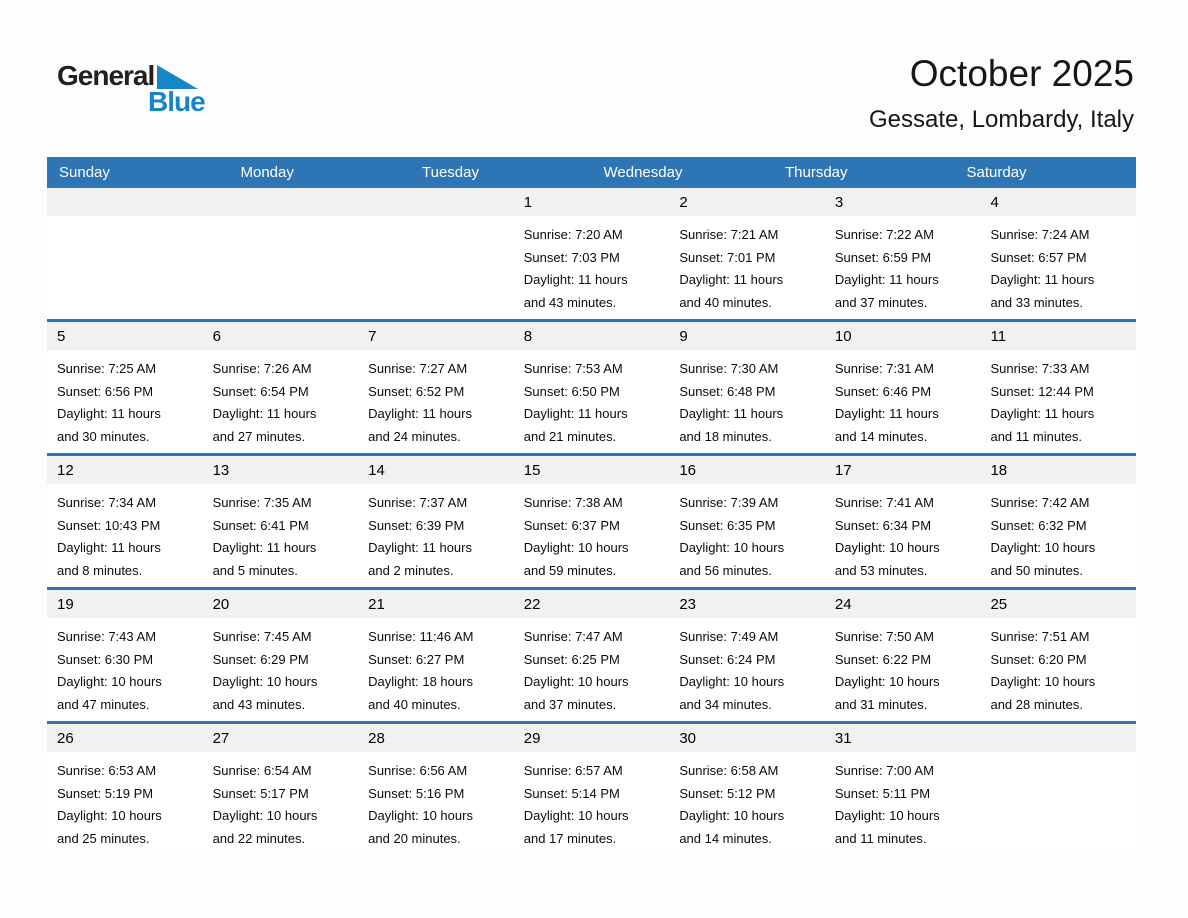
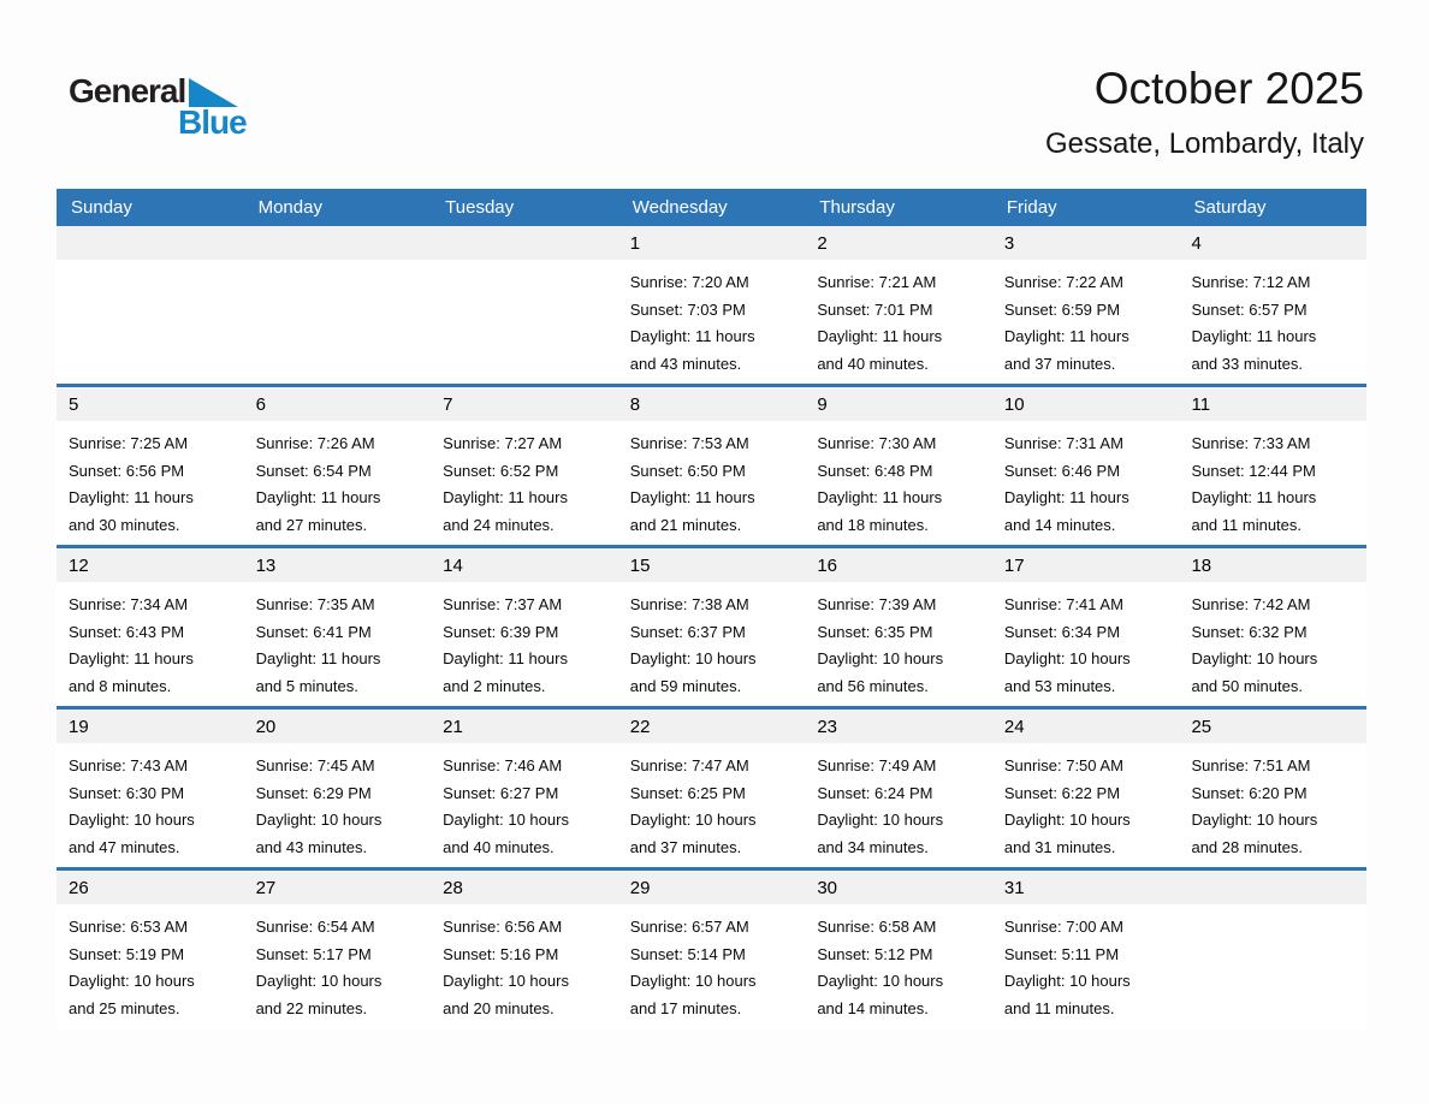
  General
  Blue
  October 2025
  Gessate, Lombardy, Italy
  Sunday
  Monday
  Tuesday
  Wednesday
  Thursday
+ Friday
  Saturday
  1
  Sunrise: 7:20 AM
  Sunset: 7:03 PM
  Daylight: 11 hours and 43 minutes.
  2
  Sunrise: 7:21 AM
  Sunset: 7:01 PM
  Daylight: 11 hours and 40 minutes.
  3
  Sunrise: 7:22 AM
  Sunset: 6:59 PM
  Daylight: 11 hours and 37 minutes.
  4
- Sunrise: 7:24 AM
+ Sunrise: 7:12 AM
  Sunset: 6:57 PM
  Daylight: 11 hours and 33 minutes.
  5
  Sunrise: 7:25 AM
  Sunset: 6:56 PM
  Daylight: 11 hours and 30 minutes.
  6
  Sunrise: 7:26 AM
  Sunset: 6:54 PM
  Daylight: 11 hours and 27 minutes.
  7
  Sunrise: 7:27 AM
  Sunset: 6:52 PM
  Daylight: 11 hours and 24 minutes.
  8
  Sunrise: 7:53 AM
  Sunset: 6:50 PM
  Daylight: 11 hours and 21 minutes.
  9
  Sunrise: 7:30 AM
  Sunset: 6:48 PM
  Daylight: 11 hours and 18 minutes.
  10
  Sunrise: 7:31 AM
  Sunset: 6:46 PM
  Daylight: 11 hours and 14 minutes.
  11
  Sunrise: 7:33 AM
  Sunset: 12:44 PM
  Daylight: 11 hours and 11 minutes.
  12
  Sunrise: 7:34 AM
- Sunset: 10:43 PM
+ Sunset: 6:43 PM
  Daylight: 11 hours and 8 minutes.
  13
  Sunrise: 7:35 AM
  Sunset: 6:41 PM
  Daylight: 11 hours and 5 minutes.
  14
  Sunrise: 7:37 AM
  Sunset: 6:39 PM
  Daylight: 11 hours and 2 minutes.
  15
  Sunrise: 7:38 AM
  Sunset: 6:37 PM
  Daylight: 10 hours and 59 minutes.
  16
  Sunrise: 7:39 AM
  Sunset: 6:35 PM
  Daylight: 10 hours and 56 minutes.
  17
  Sunrise: 7:41 AM
  Sunset: 6:34 PM
  Daylight: 10 hours and 53 minutes.
  18
  Sunrise: 7:42 AM
  Sunset: 6:32 PM
  Daylight: 10 hours and 50 minutes.
  19
  Sunrise: 7:43 AM
  Sunset: 6:30 PM
  Daylight: 10 hours and 47 minutes.
  20
  Sunrise: 7:45 AM
  Sunset: 6:29 PM
  Daylight: 10 hours and 43 minutes.
  21
- Sunrise: 11:46 AM
+ Sunrise: 7:46 AM
  Sunset: 6:27 PM
- Daylight: 18 hours and 40 minutes.
+ Daylight: 10 hours and 40 minutes.
  22
  Sunrise: 7:47 AM
  Sunset: 6:25 PM
  Daylight: 10 hours and 37 minutes.
  23
  Sunrise: 7:49 AM
  Sunset: 6:24 PM
  Daylight: 10 hours and 34 minutes.
  24
  Sunrise: 7:50 AM
  Sunset: 6:22 PM
  Daylight: 10 hours and 31 minutes.
  25
  Sunrise: 7:51 AM
  Sunset: 6:20 PM
  Daylight: 10 hours and 28 minutes.
  26
  Sunrise: 6:53 AM
  Sunset: 5:19 PM
  Daylight: 10 hours and 25 minutes.
  27
  Sunrise: 6:54 AM
  Sunset: 5:17 PM
  Daylight: 10 hours and 22 minutes.
  28
  Sunrise: 6:56 AM
  Sunset: 5:16 PM
  Daylight: 10 hours and 20 minutes.
  29
  Sunrise: 6:57 AM
  Sunset: 5:14 PM
  Daylight: 10 hours and 17 minutes.
  30
  Sunrise: 6:58 AM
  Sunset: 5:12 PM
  Daylight: 10 hours and 14 minutes.
  31
  Sunrise: 7:00 AM
  Sunset: 5:11 PM
  Daylight: 10 hours and 11 minutes.
